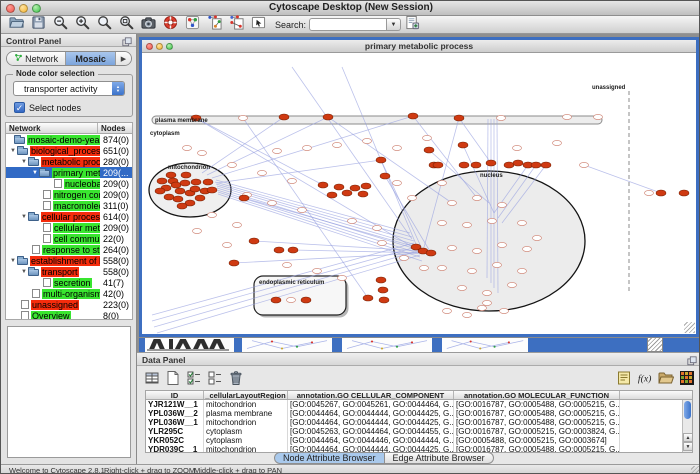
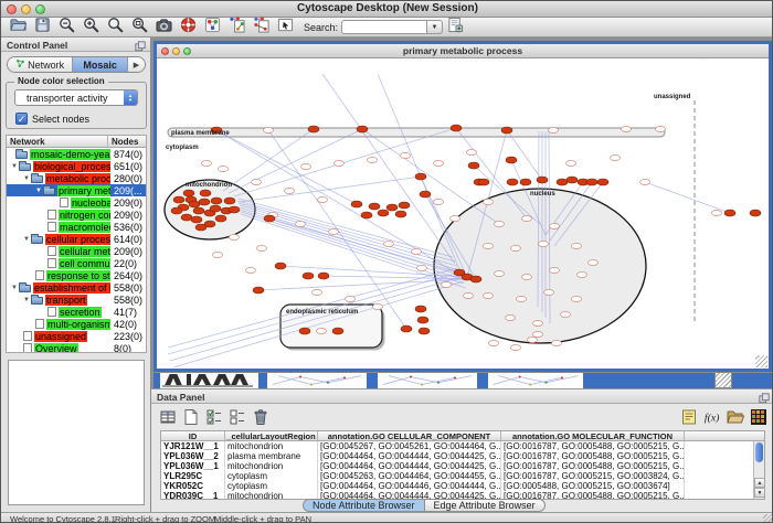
  Cytoscape Desktop (New Session)
  Search:
  Control Panel
  Network
  Mosaic
  Node color selection
  transporter activity
  ✓
  Select nodes
  Network
  Nodes
  mosaic-demo-yea
  874(0)
  biological_proces
  651(0)
  metabolic proc
  280(0)
  primary met
  209(...
  nucleoba
  209(0)
  nitrogen co
  209(0)
- 311(0)
+ 536(0)
  cellular proces
  614(0)
  cellular met
  209(0)
  22(0)
  response to st
  264(0)
  establishment of
  558(0)
  transport
  558(0)
  secretion
  41(7)
  multi-organism
  42(0)
  unassigned
  223(0)
  Overview
  8(0)
  primary metabolic process
  Data Panel
  f(x)
  ID
  _cellularLayoutRegion
  annotation.GO CELLULAR_COMPONENT
  annotation.GO MOLECULAR_FUNCTION
  YJR121W__1
  mitochondrion
  [GO:0045267, GO:0045261, GO:0044464, G..
  [GO:0016787, GO:0005488, GO:0005215, G..
  YPL036W__2
  plasma membrane
  [GO:0044464, GO:0044444, GO:0044425, G..
  [GO:0016787, GO:0005488, GO:0005215, G..
  YPL036W__1
  mitochondrion
  [GO:0044464, GO:0044444, GO:0044425, G..
  [GO:0016787, GO:0005488, GO:0005215, G..
  YLR295C
  cytoplasm
  [GO:0045263, GO:0044464, GO:0044455, G..
  [GO:0016787, GO:0005215, GO:0003824, G..
  YKR052C
  cytoplasm
  [GO:0044464, GO:0044446, GO:0044444, G..
  [GO:0005488, GO:0005215, GO:0003674]
  YDR039C__1
  mitochondrion
  [GO:0044464, GO:0044444, GO:0044425, G..
  [GO:0016787, GO:0005488, GO:0005215, G..
  Node Attribute Browser
  Edge Attribute Browser
  Welcome to Cytoscape 2.8.1
  Right-click + drag to ZOOM
  Middle-click + drag to PAN
